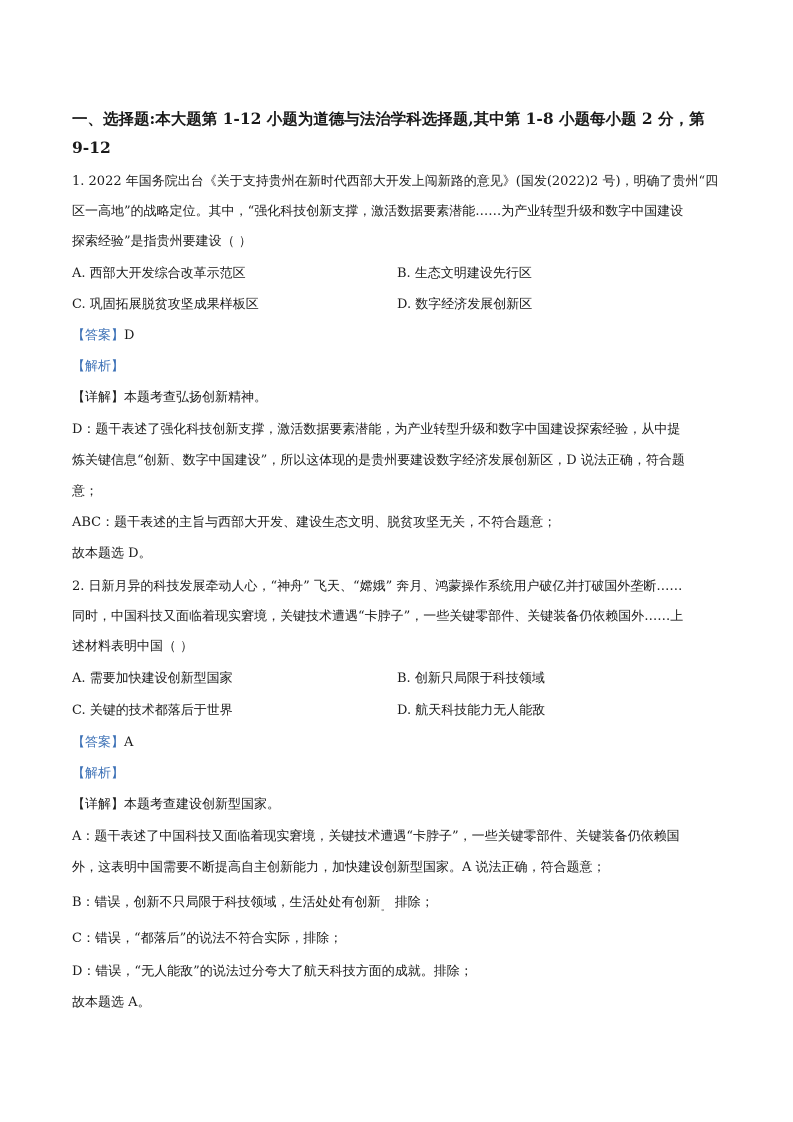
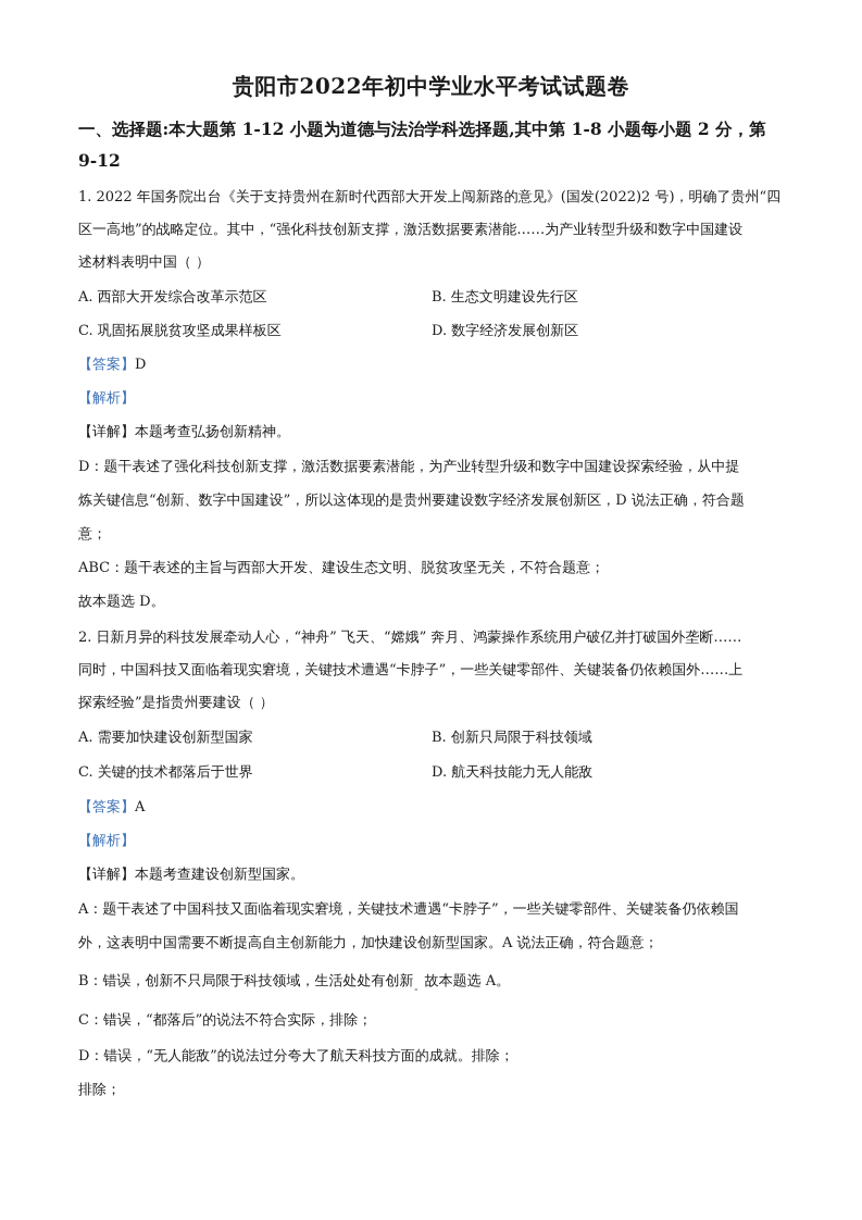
+ 贵阳市2022年初中学业水平考试试题卷
  一、选择题:本大题第 1-12 小题为道德与法治学科选择题,其中第 1-8 小题每小题 2 分，第 9-12
  1. 2022 年国务院出台《关于支持贵州在新时代西部大开发上闯新路的意见》(国发(2022)2 号)，明确了贵州“四
  区一高地”的战略定位。其中，“强化科技创新支撑，激活数据要素潜能……为产业转型升级和数字中国建设
- 探索经验”是指贵州要建设（ ）
+ 述材料表明中国（ ）
  A. 西部大开发综合改革示范区
  B. 生态文明建设先行区
  C. 巩固拓展脱贫攻坚成果样板区
  D. 数字经济发展创新区
  【答案】D
  【解析】
  【详解】本题考查弘扬创新精神。
  D：题干表述了强化科技创新支撑，激活数据要素潜能，为产业转型升级和数字中国建设探索经验，从中提
  炼关键信息“创新、数字中国建设”，所以这体现的是贵州要建设数字经济发展创新区，D 说法正确，符合题
  意；
  ABC：题干表述的主旨与西部大开发、建设生态文明、脱贫攻坚无关，不符合题意；
  故本题选 D。
  2. 日新月异的科技发展牵动人心，“神舟” 飞天、“嫦娥” 奔月、鸿蒙操作系统用户破亿并打破国外垄断……
  同时，中国科技又面临着现实窘境，关键技术遭遇“卡脖子”，一些关键零部件、关键装备仍依赖国外……上
- 述材料表明中国（ ）
+ 探索经验”是指贵州要建设（ ）
  A. 需要加快建设创新型国家
  B. 创新只局限于科技领域
  C. 关键的技术都落后于世界
  D. 航天科技能力无人能敌
  【答案】A
  【解析】
  【详解】本题考查建设创新型国家。
  A：题干表述了中国科技又面临着现实窘境，关键技术遭遇“卡脖子”，一些关键零部件、关键装备仍依赖国
  外，这表明中国需要不断提高自主创新能力，加快建设创新型国家。A 说法正确，符合题意；
- B：错误，创新不只局限于科技领域，生活处处有创新。 排除；
+ B：错误，创新不只局限于科技领域，生活处处有创新。故本题选 A。
  C：错误，“都落后”的说法不符合实际，排除；
  D：错误，“无人能敌”的说法过分夸大了航天科技方面的成就。排除；
- 故本题选 A。
+ 排除；
